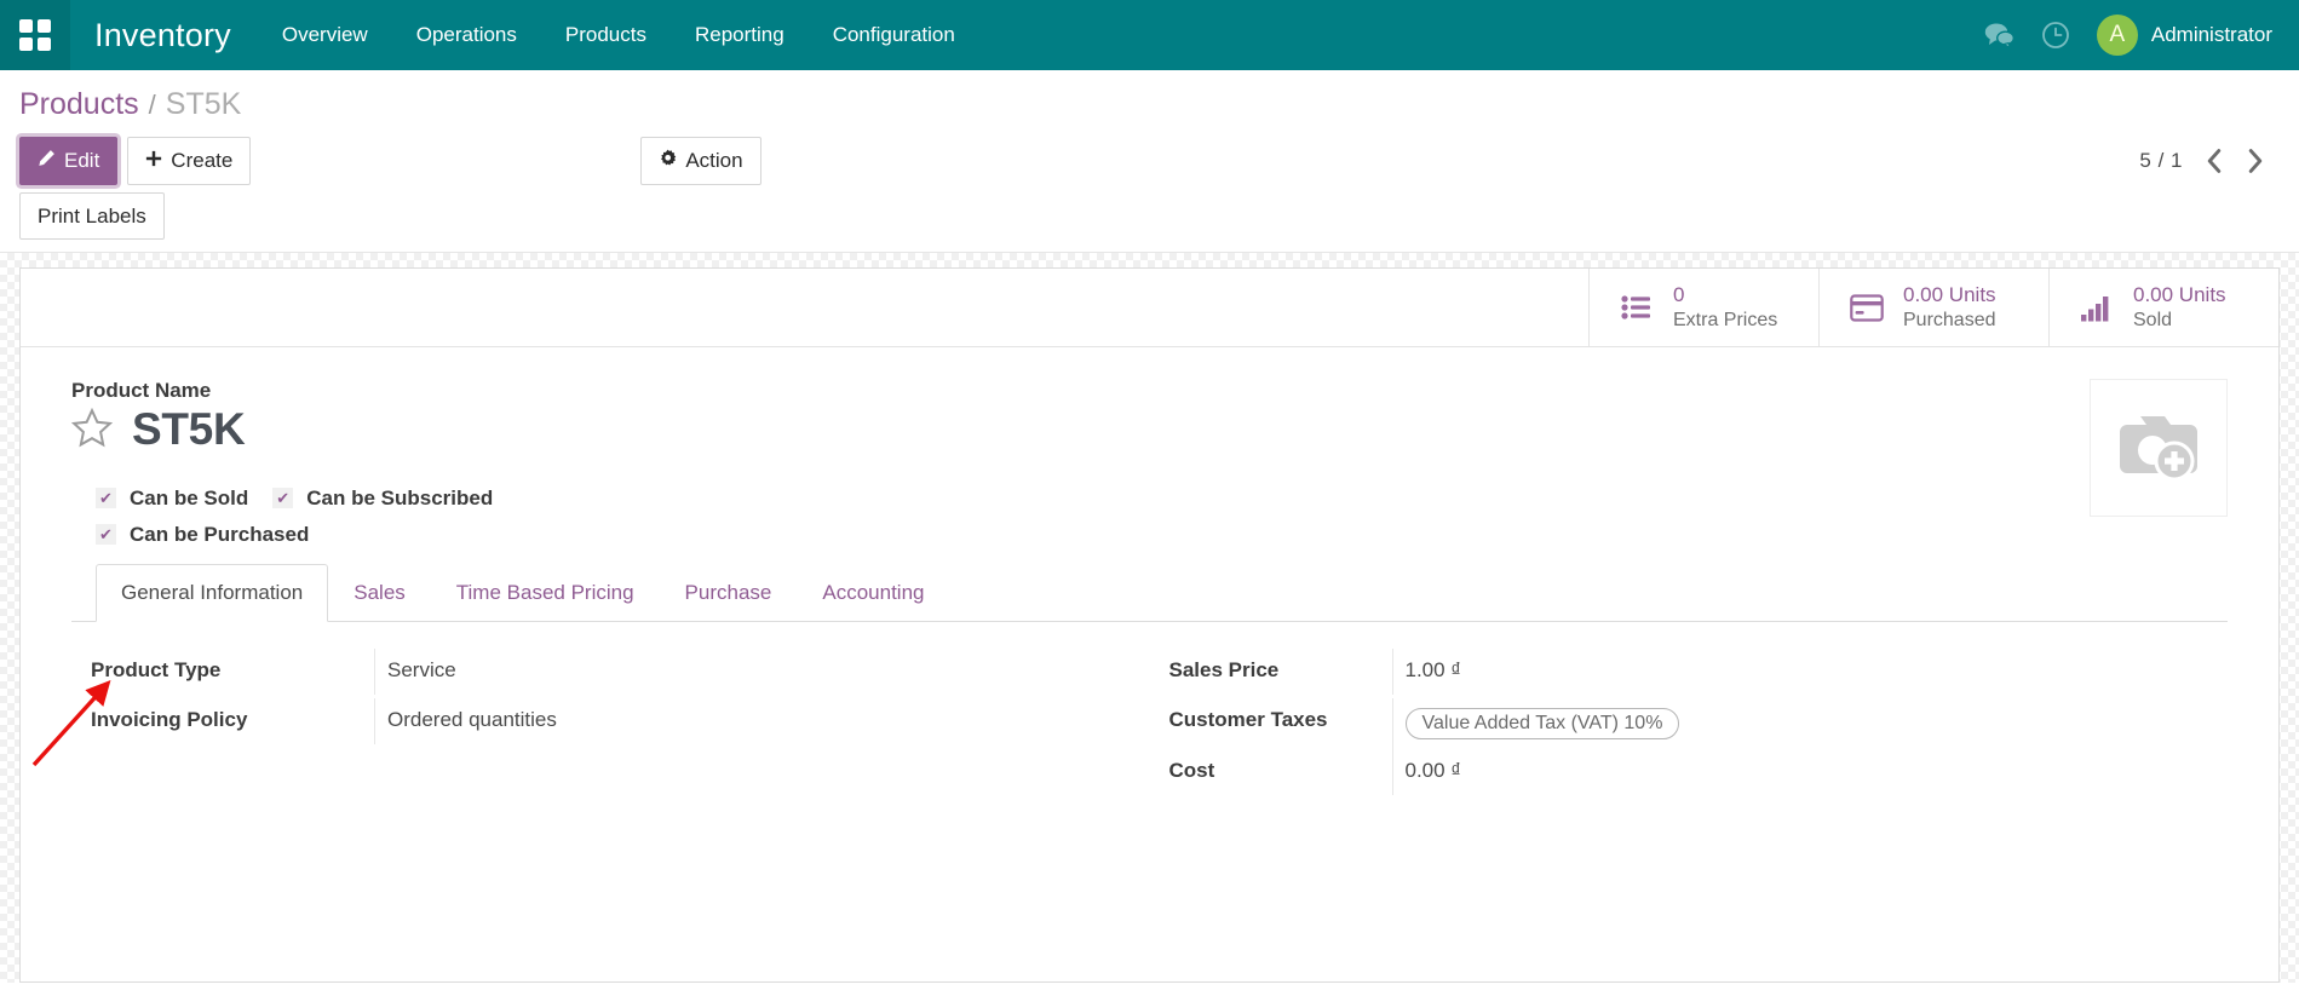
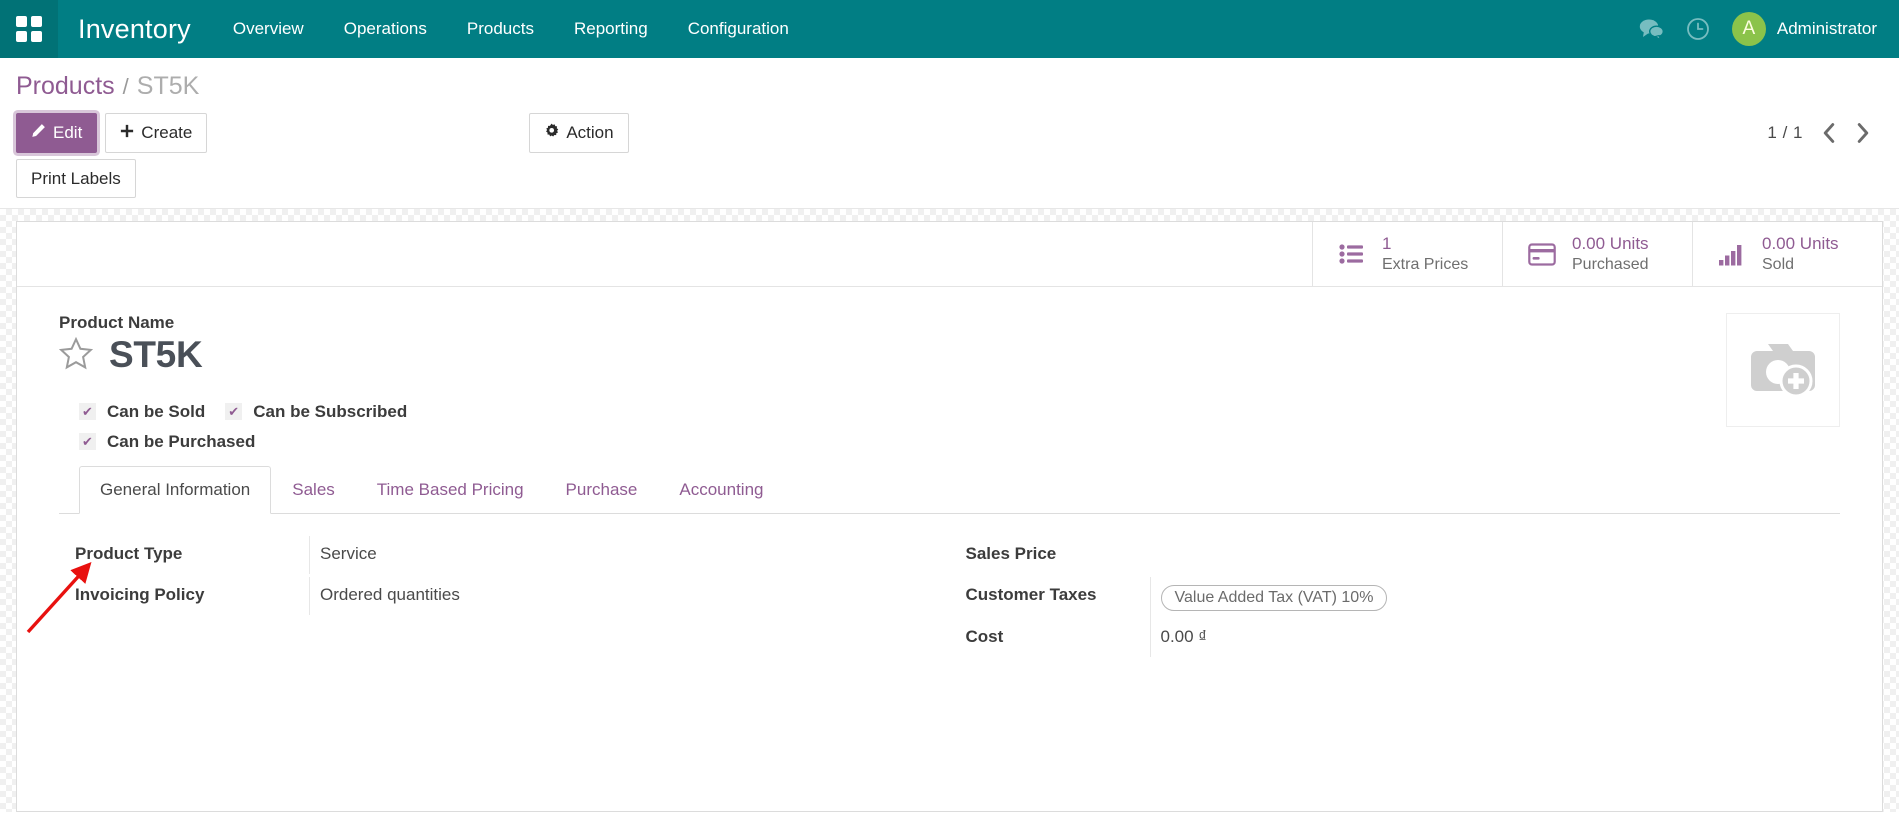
  Inventory
  Overview
  Operations
  Products
  Reporting
  Configuration
  A
  Administrator
  Products
  /
  ST5K
  Edit
  Create
  Action
- 5 / 1
+ 1 / 1
  Print Labels
- 0
+ 1
  Extra Prices
  0.00 Units
  Purchased
  0.00 Units
  Sold
  Product Name
  ST5K
  ✔
  Can be Sold
  ✔
  Can be Subscribed
  ✔
  Can be Purchased
  General Information
  Sales
  Time Based Pricing
  Purchase
  Accounting
  Product Type
  Service
  Invoicing Policy
  Ordered quantities
  Sales Price
- 1.00 ₫
  Customer Taxes
  Value Added Tax (VAT) 10%
  Cost
  0.00 ₫
